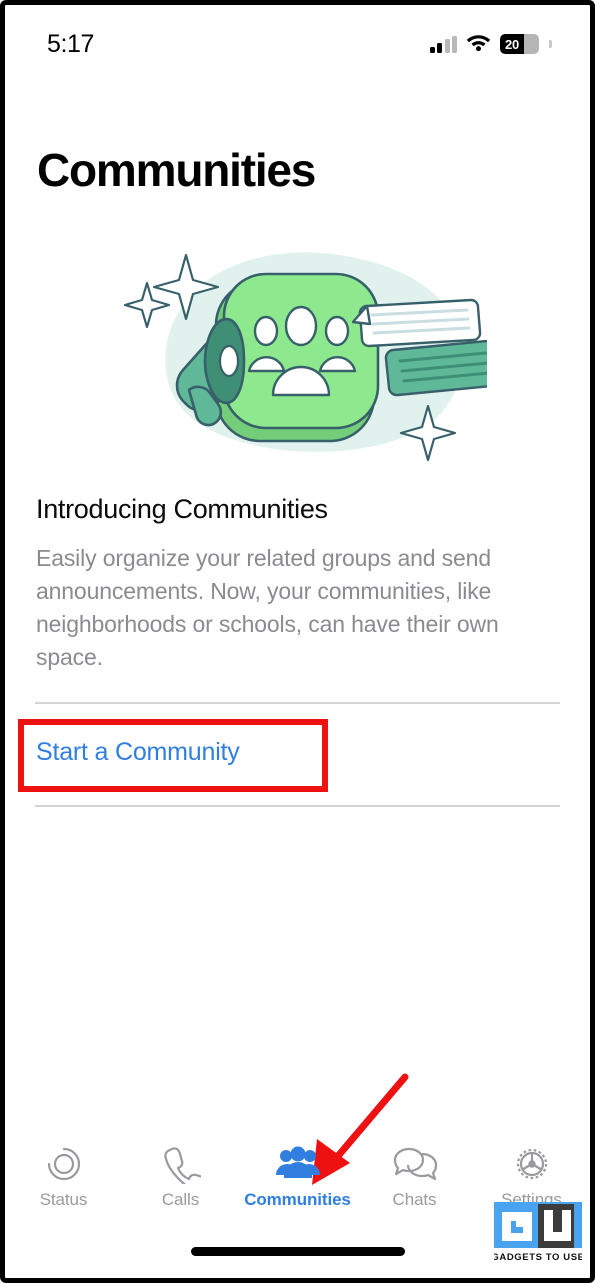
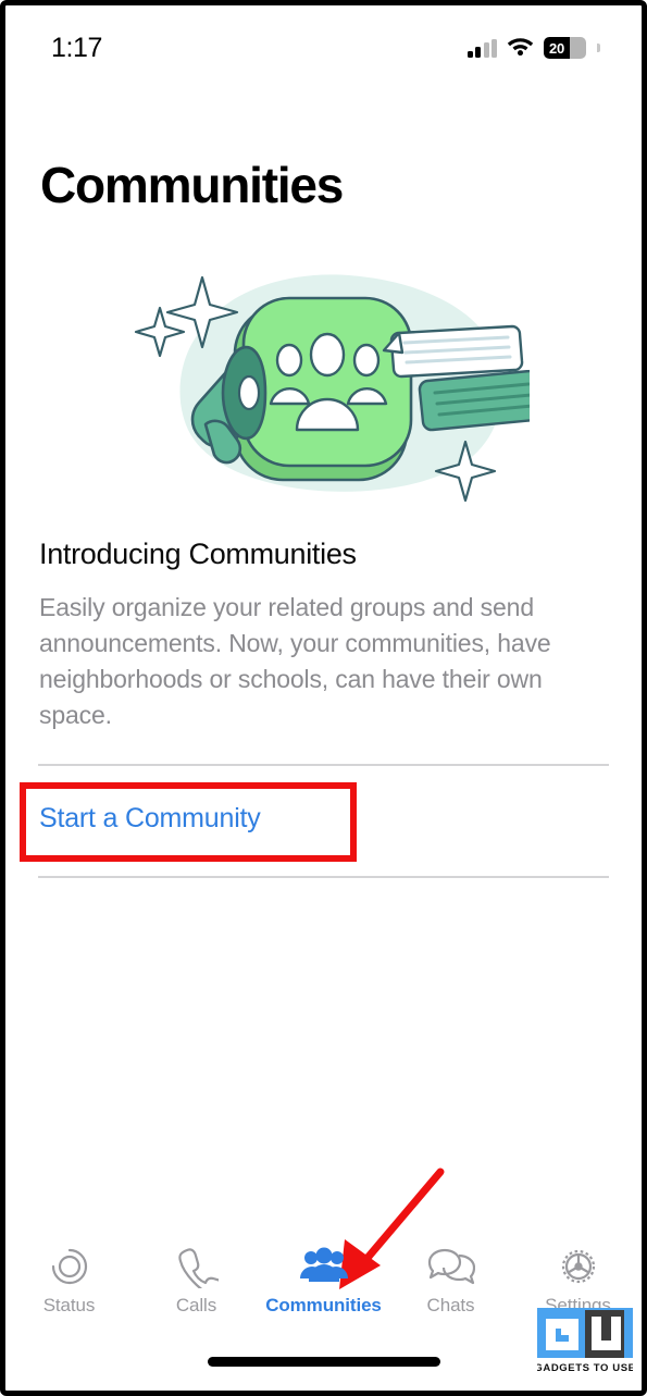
- 5:17
+ 1:17
  20
  Communities
  Introducing Communities
- Easily organize your related groups and send announcements. Now, your communities, like neighborhoods or schools, can have their own space.
+ Easily organize your related groups and send announcements. Now, your communities, have neighborhoods or schools, can have their own space.
  Start a Community
  Status
  Calls
  Communities
  Chats
  Settings
  GADGETS TO USE
